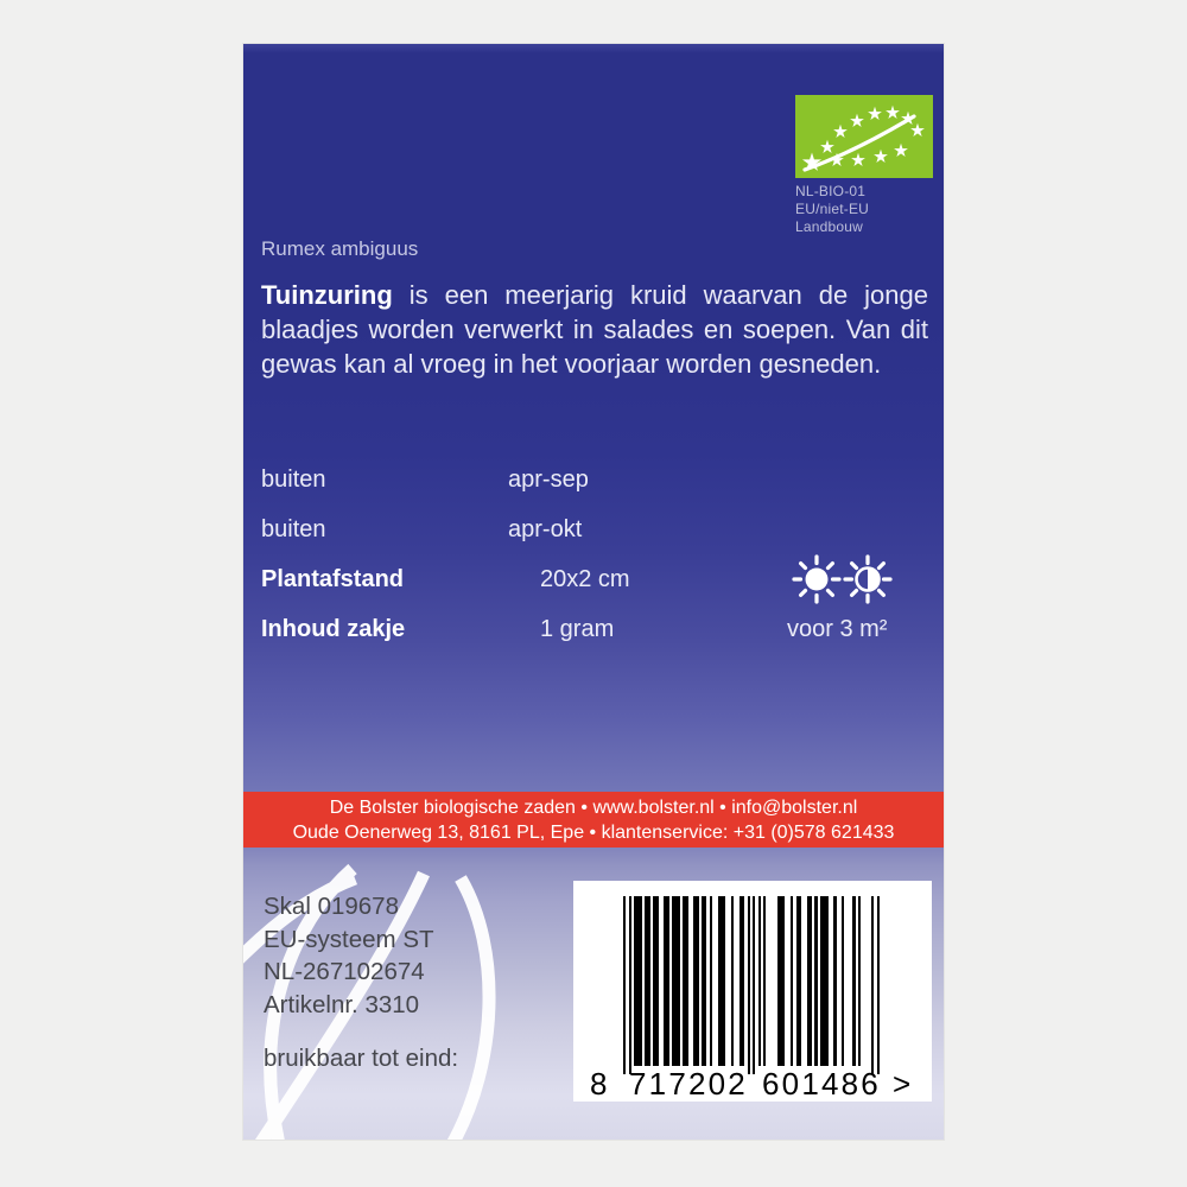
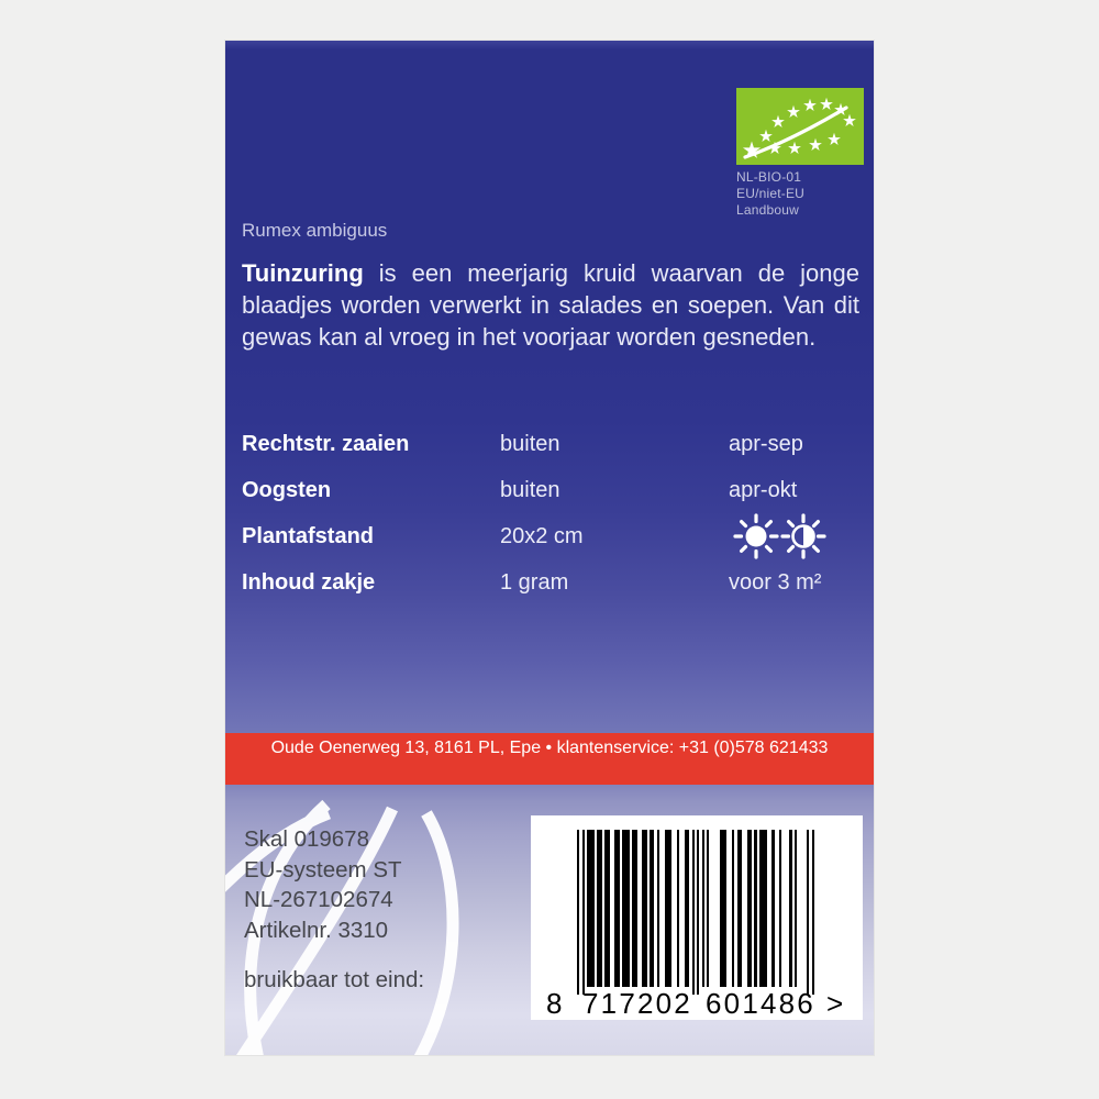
  NL-BIO-01
  EU/niet-EU Landbouw
  Rumex ambiguus
  Tuinzuring is een meerjarig kruid waarvan de jonge blaadjes worden verwerkt in salades en soepen. Van dit gewas kan al vroeg in het voorjaar worden gesneden.
+ Rechtstr. zaaien
  buiten
  apr-sep
+ Oogsten
  buiten
  apr-okt
  Plantafstand
  20x2 cm
  Inhoud zakje
  1 gram
  voor 3 m²
- De Bolster biologische zaden • www.bolster.nl • info@bolster.nl
  Oude Oenerweg 13, 8161 PL, Epe • klantenservice: +31 (0)578 621433
  Skal 019678
  EU-systeem ST
  NL-267102674
  Artikelnr. 3310
  bruikbaar tot eind:
  8
  717202
  601486
  >
